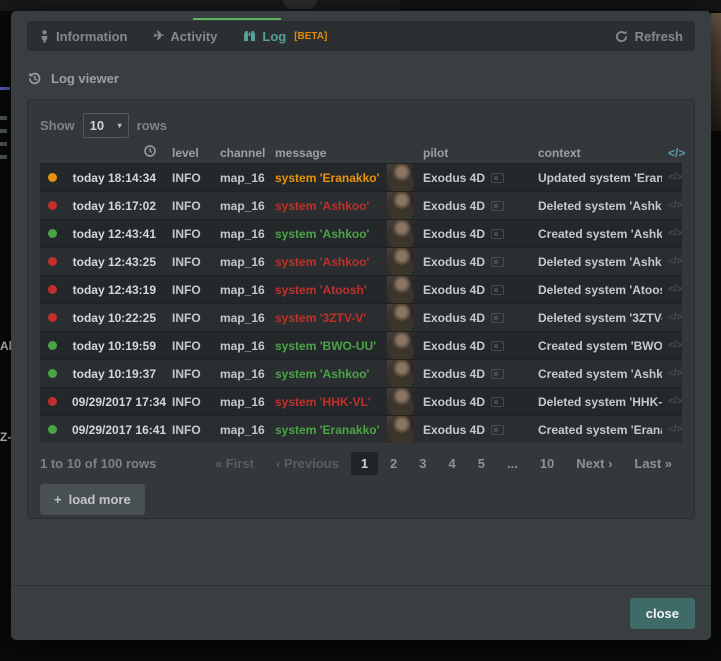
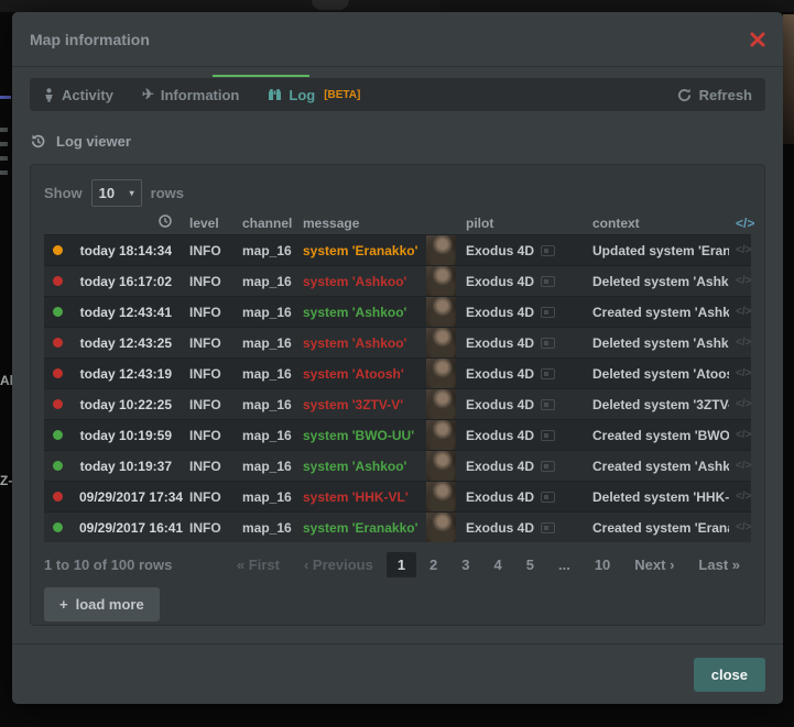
  Z-
+ Map information
- Information
+ Activity
  ✈
- Activity
+ Information
  Log
  [BETA]
  Refresh
  Log viewer
  Show
  10
  ▾
  rows
  		level	channel	message		pilot	context	</>
  	today 18:14:34	INFO	map_16	system 'Eranakko'		Exodus 4D	Updated system 'Eran	</>
  	today 16:17:02	INFO	map_16	system 'Ashkoo'		Exodus 4D	Deleted system 'Ashk	</>
  	today 12:43:41	INFO	map_16	system 'Ashkoo'		Exodus 4D	Created system 'Ashk	</>
  	today 12:43:25	INFO	map_16	system 'Ashkoo'		Exodus 4D	Deleted system 'Ashk	</>
  	today 12:43:19	INFO	map_16	system 'Atoosh'		Exodus 4D	Deleted system 'Atoo	</>
  	today 10:22:25	INFO	map_16	system '3ZTV-V'		Exodus 4D	Deleted system '3ZTV	</>
  	today 10:19:59	INFO	map_16	system 'BWO-UU'		Exodus 4D	Created system 'BWO	</>
  	today 10:19:37	INFO	map_16	system 'Ashkoo'		Exodus 4D	Created system 'Ashk	</>
  	09/29/2017 17:34	INFO	map_16	system 'HHK-VL'		Exodus 4D	Deleted system 'HHK-	</>
  	09/29/2017 16:41	INFO	map_16	system 'Eranakko'		Exodus 4D	Created system 'Eran	</>
  1 to 10 of 100 rows
  « First
  ‹ Previous
  1
  2
  3
  4
  5
  ...
  10
  Next ›
  Last »
  +
  load more
  close
